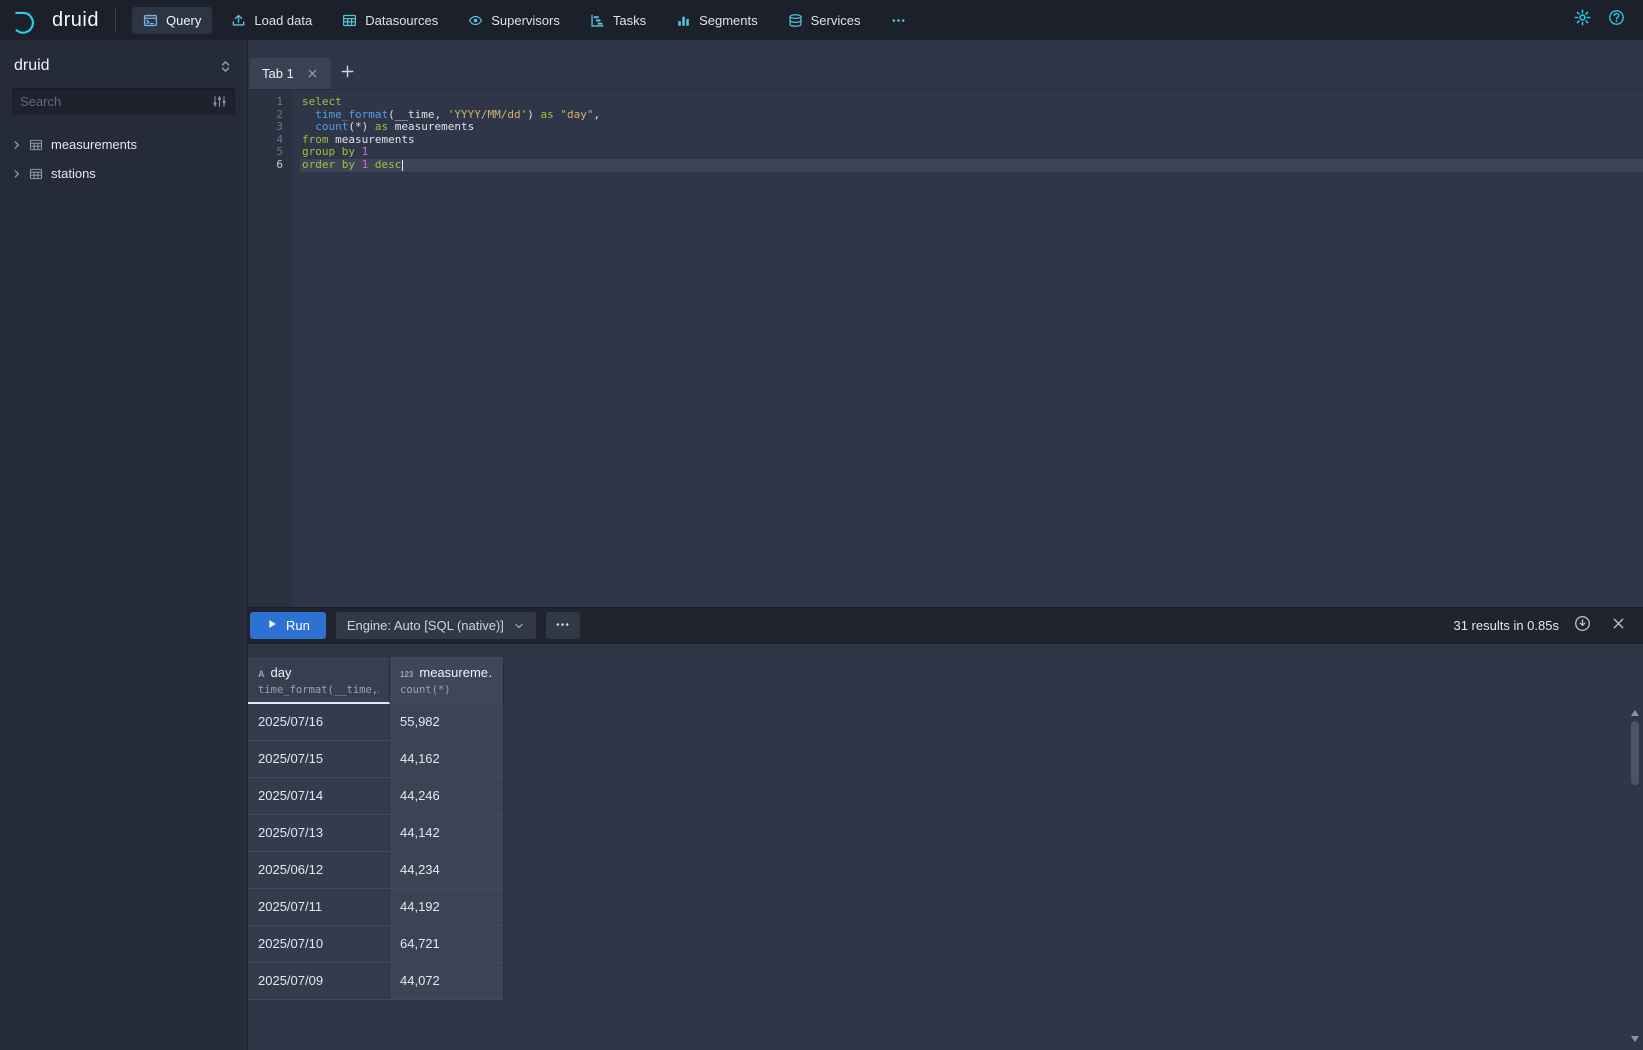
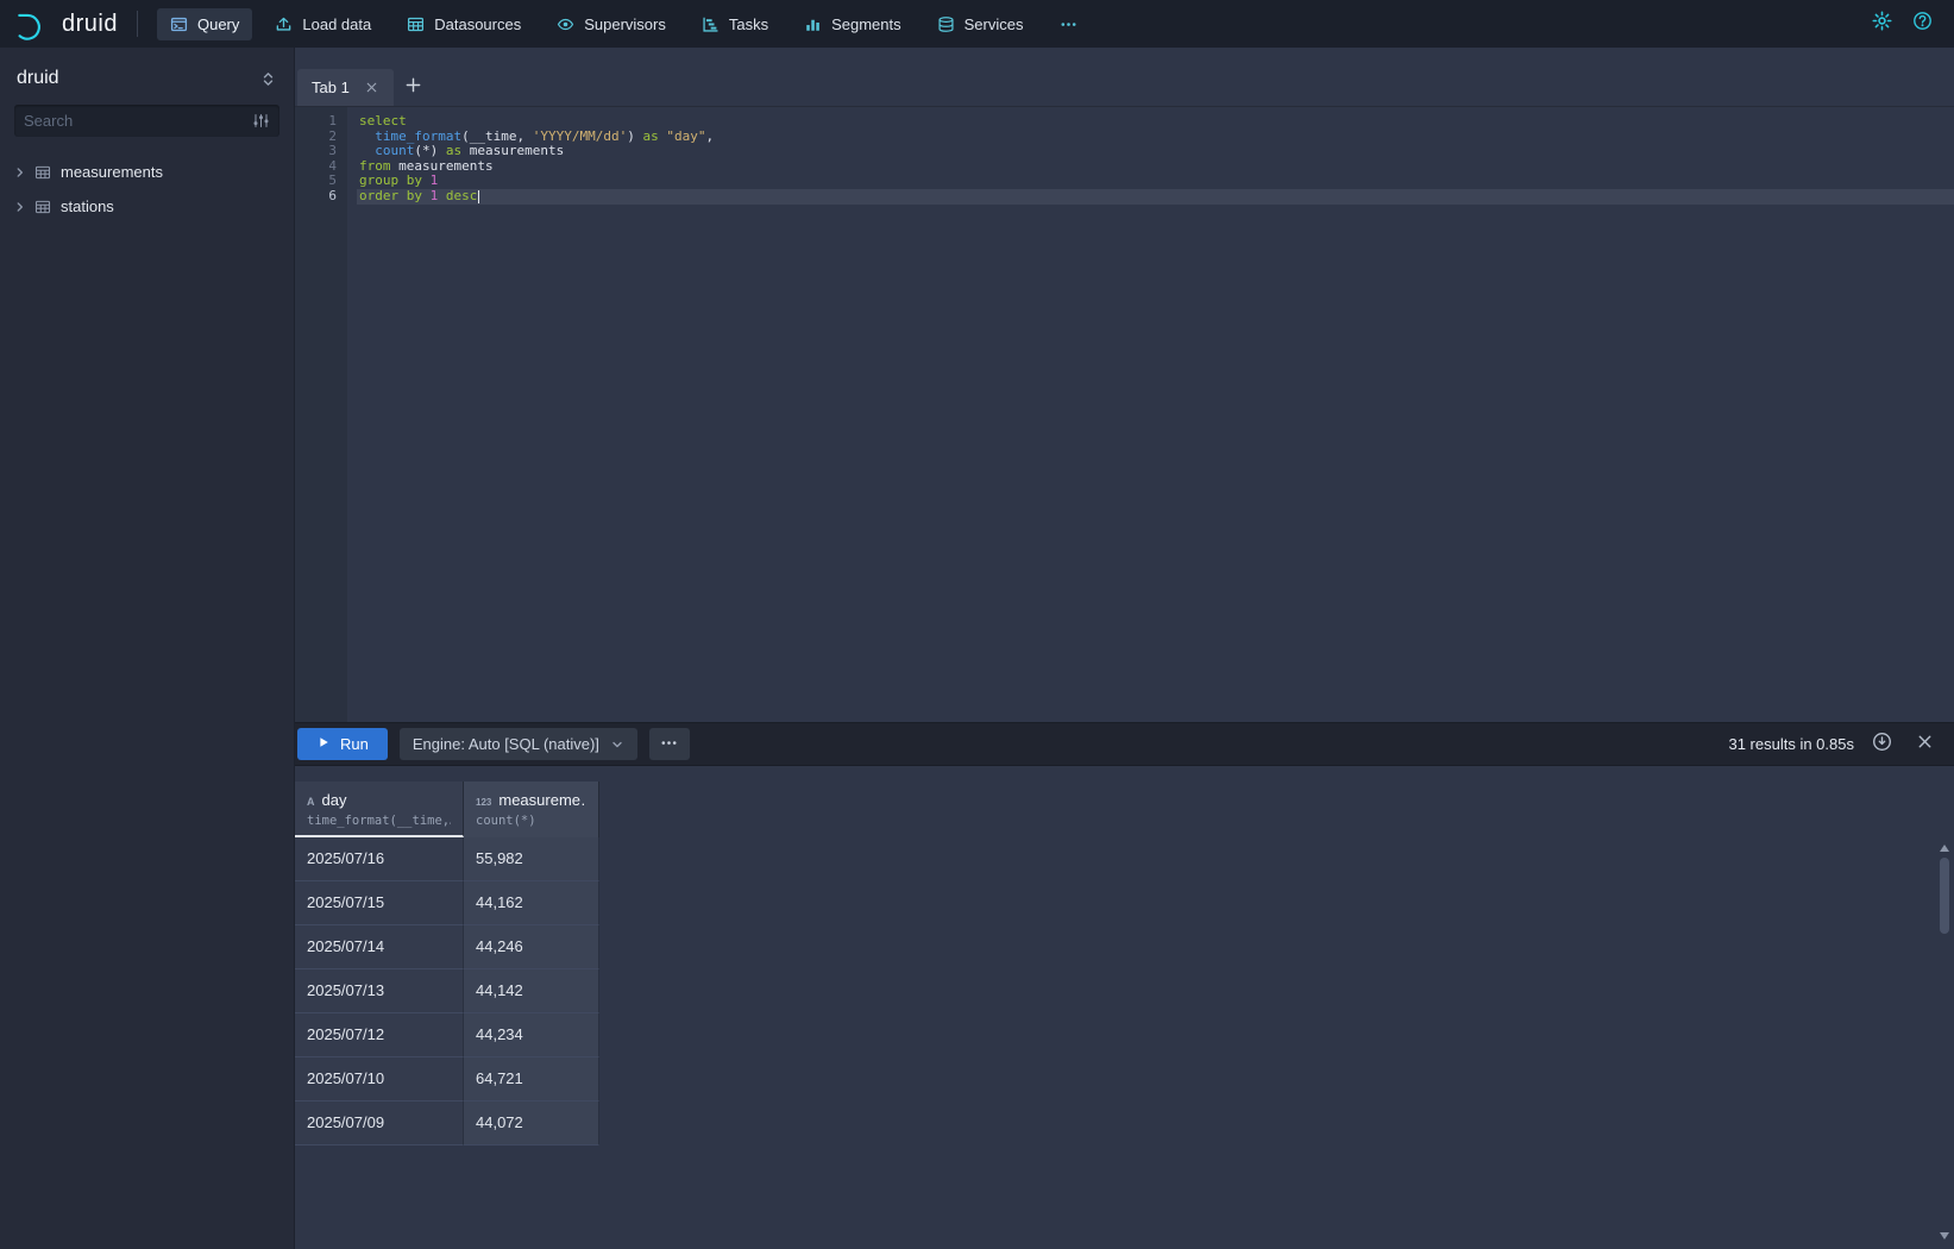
  druid
  Query
  Load data
  Datasources
  Supervisors
  Tasks
  Segments
  Services
  druid
  Search
  measurements
  stations
  Tab 1
  1
  2
  3
  4
  5
  6
  select
  time_format(__time, 'YYYY/MM/dd') as "day",
  count(*) as measurements
  from measurements
  group by 1
  order by 1 desc
  Run
  Engine: Auto [SQL (native)]
  31 results in 0.85s
  A
  day
  time_format(__time,
  123
  measureme
  count(*)
  2025/07/16
  55,982
  2025/07/15
  44,162
  2025/07/14
  44,246
  2025/07/13
  44,142
- 2025/06/12
+ 2025/07/12
  44,234
- 2025/07/11
- 44,192
  2025/07/10
  64,721
  2025/07/09
  44,072
